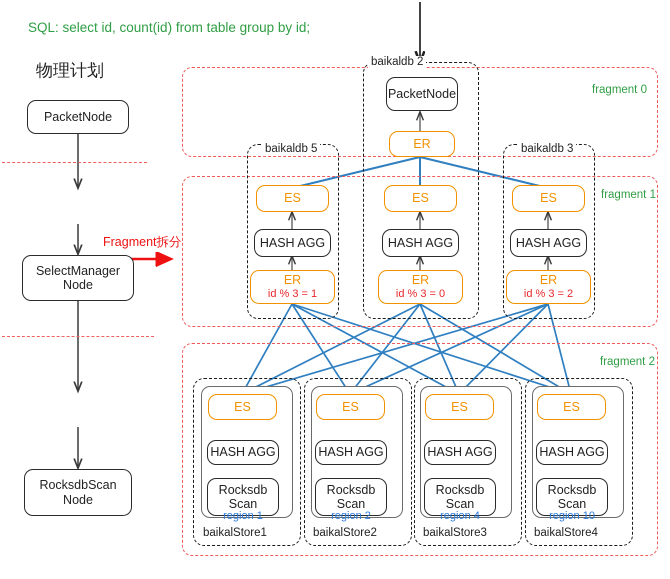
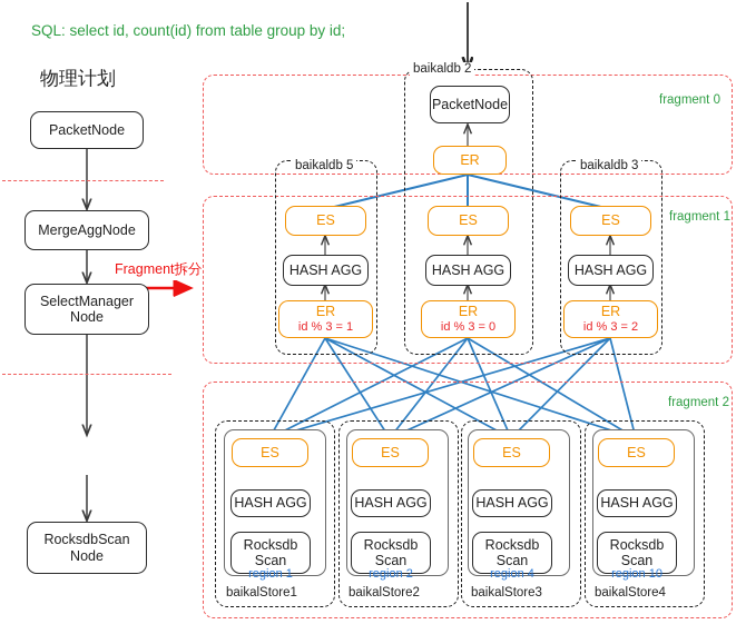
  SQL: select id, count(id) from table group by id;
  物理计划
  Fragment拆分
  PacketNode
+ MergeAggNode
  SelectManager
  Node
  RocksdbScan
  Node
  fragment 0
  baikaldb 2
  PacketNode
  ER
  fragment 1
  baikaldb 5
  baikaldb 3
  ES
  HASH AGG
  ER
  id % 3 = 1
  ES
  HASH AGG
  ER
  id % 3 = 0
  ES
  HASH AGG
  ER
  id % 3 = 2
  fragment 2
  baikalStore1
  ES
  HASH AGG
  Rocksdb
  Scan
  region 1
  baikalStore2
  ES
  HASH AGG
  Rocksdb
  Scan
  region 2
  baikalStore3
  ES
  HASH AGG
  Rocksdb
  Scan
  region 4
  baikalStore4
  ES
  HASH AGG
  Rocksdb
  Scan
  region 10
